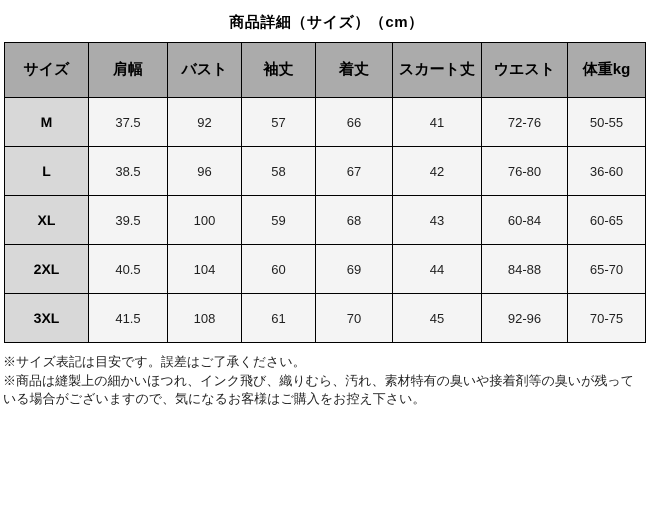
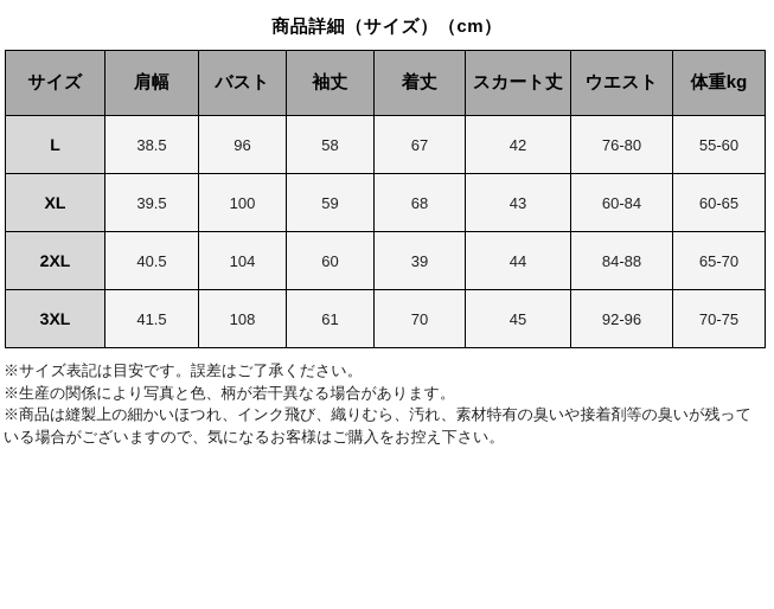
  商品詳細（サイズ）（cm）
  サイズ	肩幅	バスト	袖丈	着丈	スカート丈	ウエスト	体重kg
- M	37.5	92	57	66	41	72-76	50-55
- L	38.5	96	58	67	42	76-80	36-60
+ L	38.5	96	58	67	42	76-80	55-60
  XL	39.5	100	59	68	43	60-84	60-65
- 2XL	40.5	104	60	69	44	84-88	65-70
+ 2XL	40.5	104	60	39	44	84-88	65-70
  3XL	41.5	108	61	70	45	92-96	70-75
  ※サイズ表記は目安です。誤差はご了承ください。
+ ※生産の関係により写真と色、柄が若干異なる場合があります。
  ※商品は縫製上の細かいほつれ、インク飛び、織りむら、汚れ、素材特有の臭いや接着剤等の臭いが残っている場合がございますので、気になるお客様はご購入をお控え下さい。
